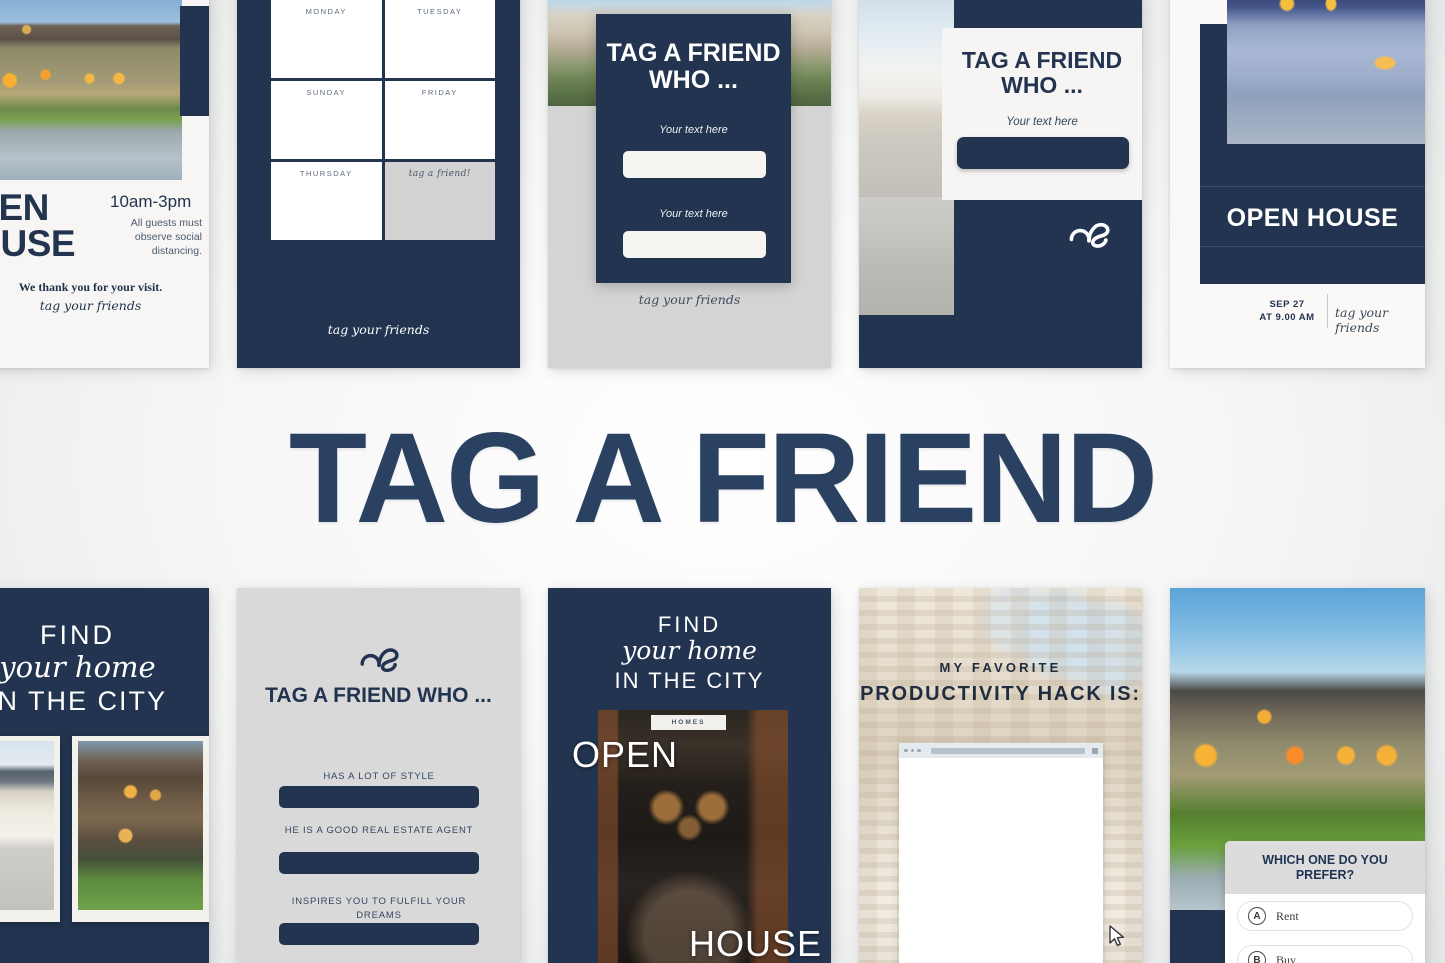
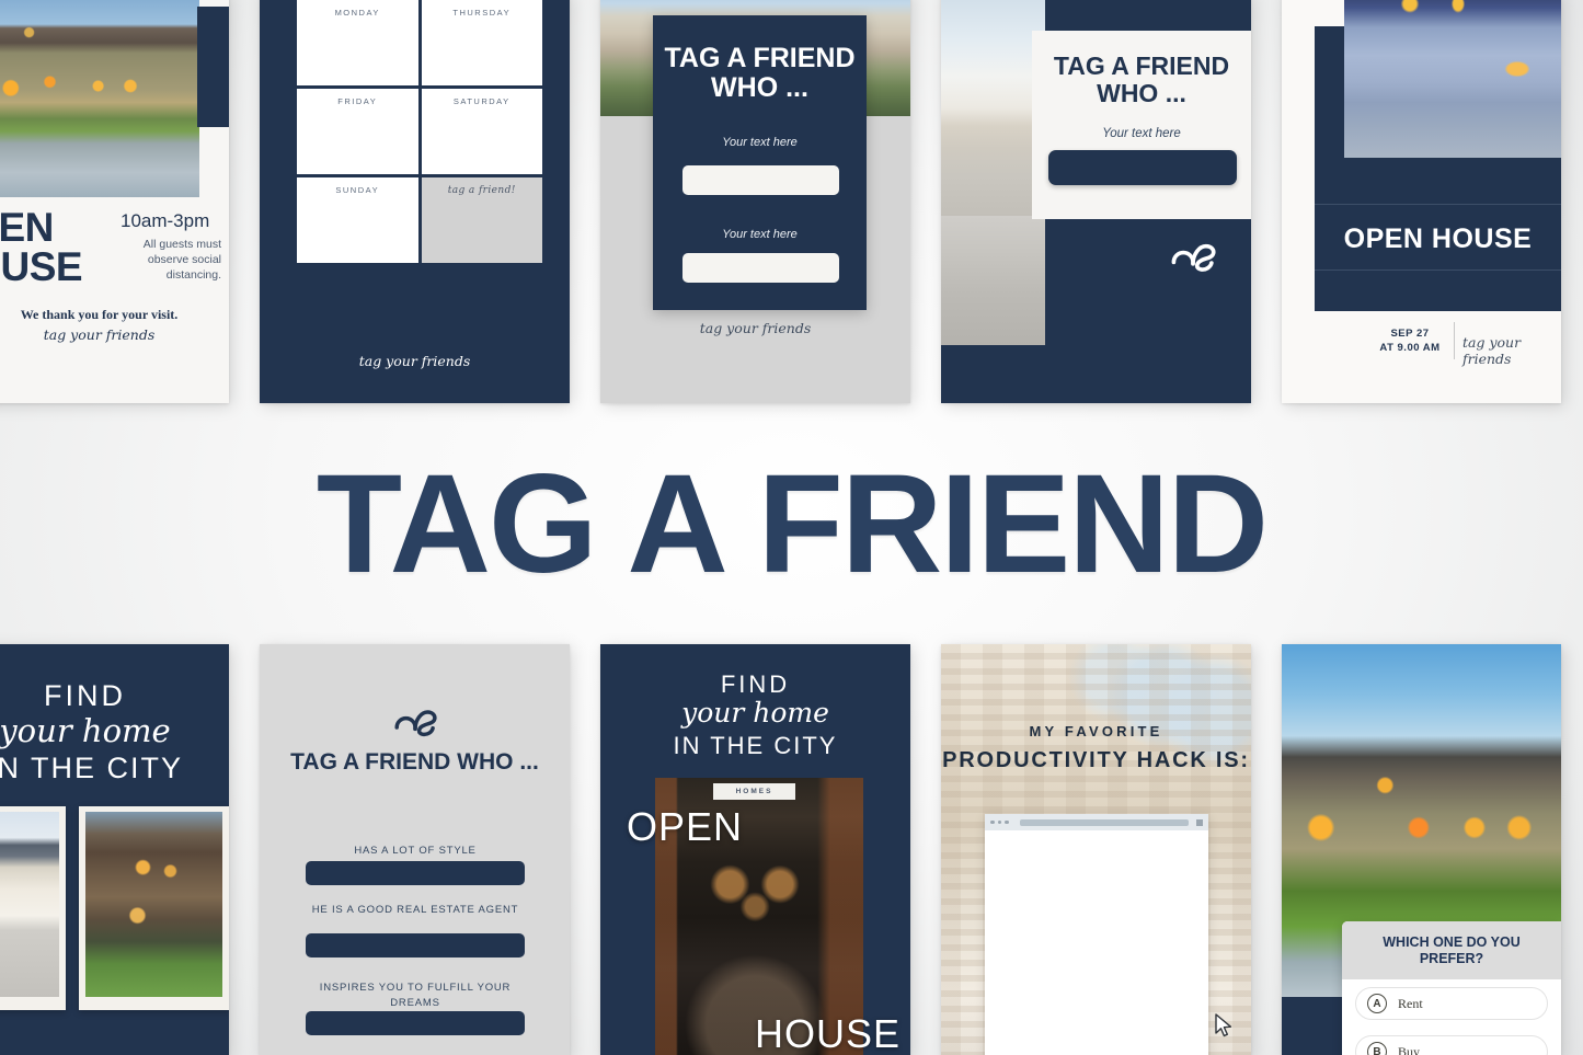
  10am-3pm
  All guests must observe social distancing.
  We thank you for your visit.
  tag your friends
  MONDAY
- TUESDAY
- SUNDAY
+ THURSDAY
  FRIDAY
+ SATURDAY
- THURSDAY
+ SUNDAY
  tag a friend!
  tag your friends
  TAG A FRIEND WHO ...
  Your text here
  Your text here
  tag your friends
  TAG A FRIEND WHO ...
  Your text here
  OPEN HOUSE
  SEP 27
  AT 9.00 AM
  tag your friends
  TAG A FRIEND
  FIND
  your home
  N THE CITY
  TAG A FRIEND WHO ...
  HAS A LOT OF STYLE
  HE IS A GOOD REAL ESTATE AGENT
  INSPIRES YOU TO FULFILL YOUR DREAMS
  FIND
  your home
  IN THE CITY
  OPEN
  HOUSE
  MY FAVORITE
  PRODUCTIVITY HACK IS:
  WHICH ONE DO YOU PREFER?
  A
  Rent
  B
  Buy
